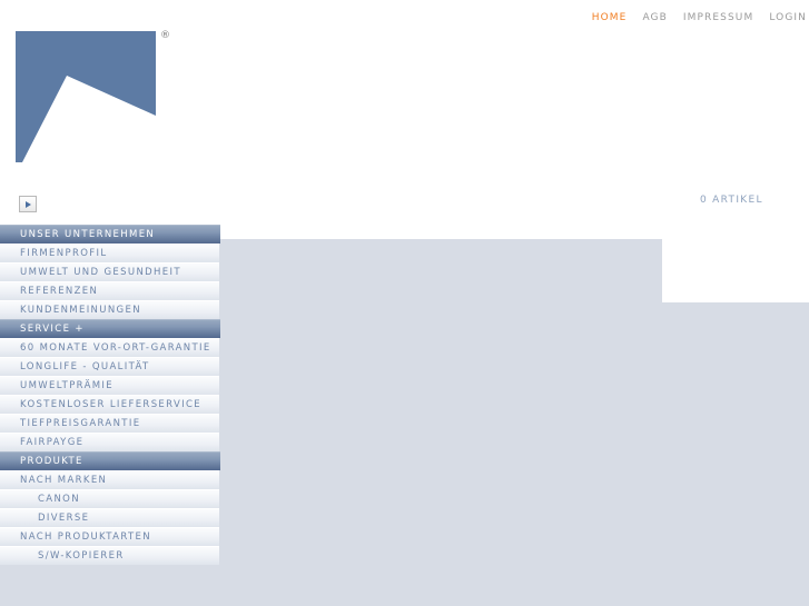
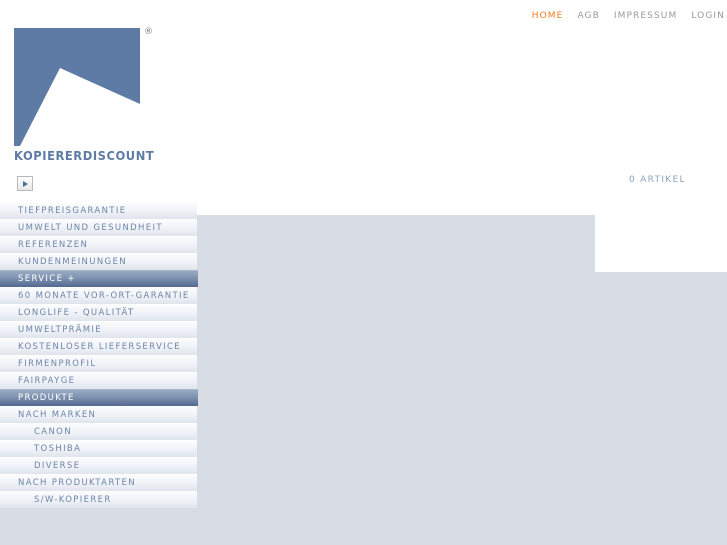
  HOME
  AGB
  IMPRESSUM
  LOGIN
  ®
+ KOPIERERDISCOUNT
  0 ARTIKEL
- UNSER UNTERNEHMEN
- FIRMENPROFIL
+ TIEFPREISGARANTIE
  UMWELT UND GESUNDHEIT
  REFERENZEN
  KUNDENMEINUNGEN
  SERVICE +
  60 MONATE VOR-ORT-GARANTIE
  LONGLIFE - QUALITÄT
  UMWELTPRÄMIE
  KOSTENLOSER LIEFERSERVICE
- TIEFPREISGARANTIE
+ FIRMENPROFIL
  FAIRPAYGE
  PRODUKTE
  NACH MARKEN
  CANON
+ TOSHIBA
  DIVERSE
  NACH PRODUKTARTEN
  S/W-KOPIERER
